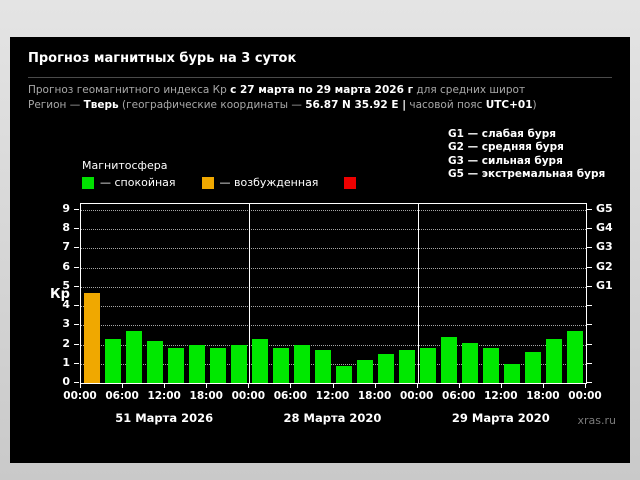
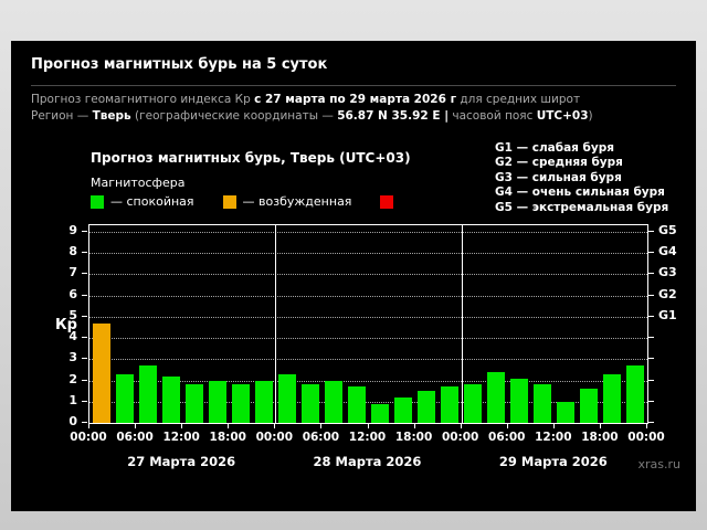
- Прогноз магнитных бурь на 3 суток
+ Прогноз магнитных бурь на 5 суток
  Прогноз геомагнитного индекса Кр с 27 марта по 29 марта 2026 г для средних широт
- Регион — Тверь (географические координаты — 56.87 N 35.92 E | часовой пояс UTC+01)
+ Регион — Тверь (географические координаты — 56.87 N 35.92 E | часовой пояс UTC+03)
+ Прогноз магнитных бурь, Тверь (UTC+03)
  Магнитосфера
  — спокойная
  — возбужденная
  G1 — слабая буря
  G2 — средняя буря
  G3 — сильная буря
+ G4 — очень сильная буря
  G5 — экстремальная буря
  Кр
  0
  1
  2
  3
  4
  5
  6
  7
  8
  9
  G1
  G2
  G3
  G4
  G5
- 51 Марта 2026
+ 27 Марта 2026
- 28 Марта 2020
+ 28 Марта 2026
- 29 Марта 2020
+ 29 Марта 2026
  00:00
  06:00
  12:00
  18:00
  00:00
  06:00
  12:00
  18:00
  00:00
  06:00
  12:00
  18:00
  00:00
  xras.ru
